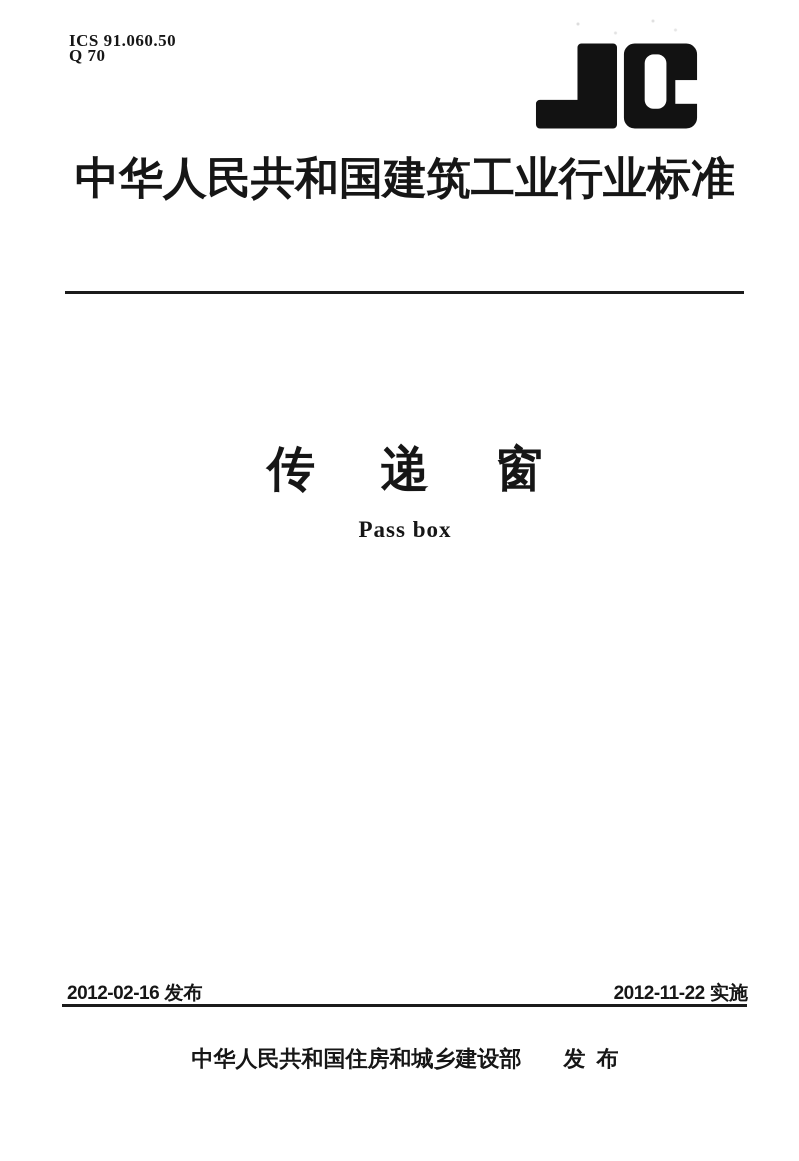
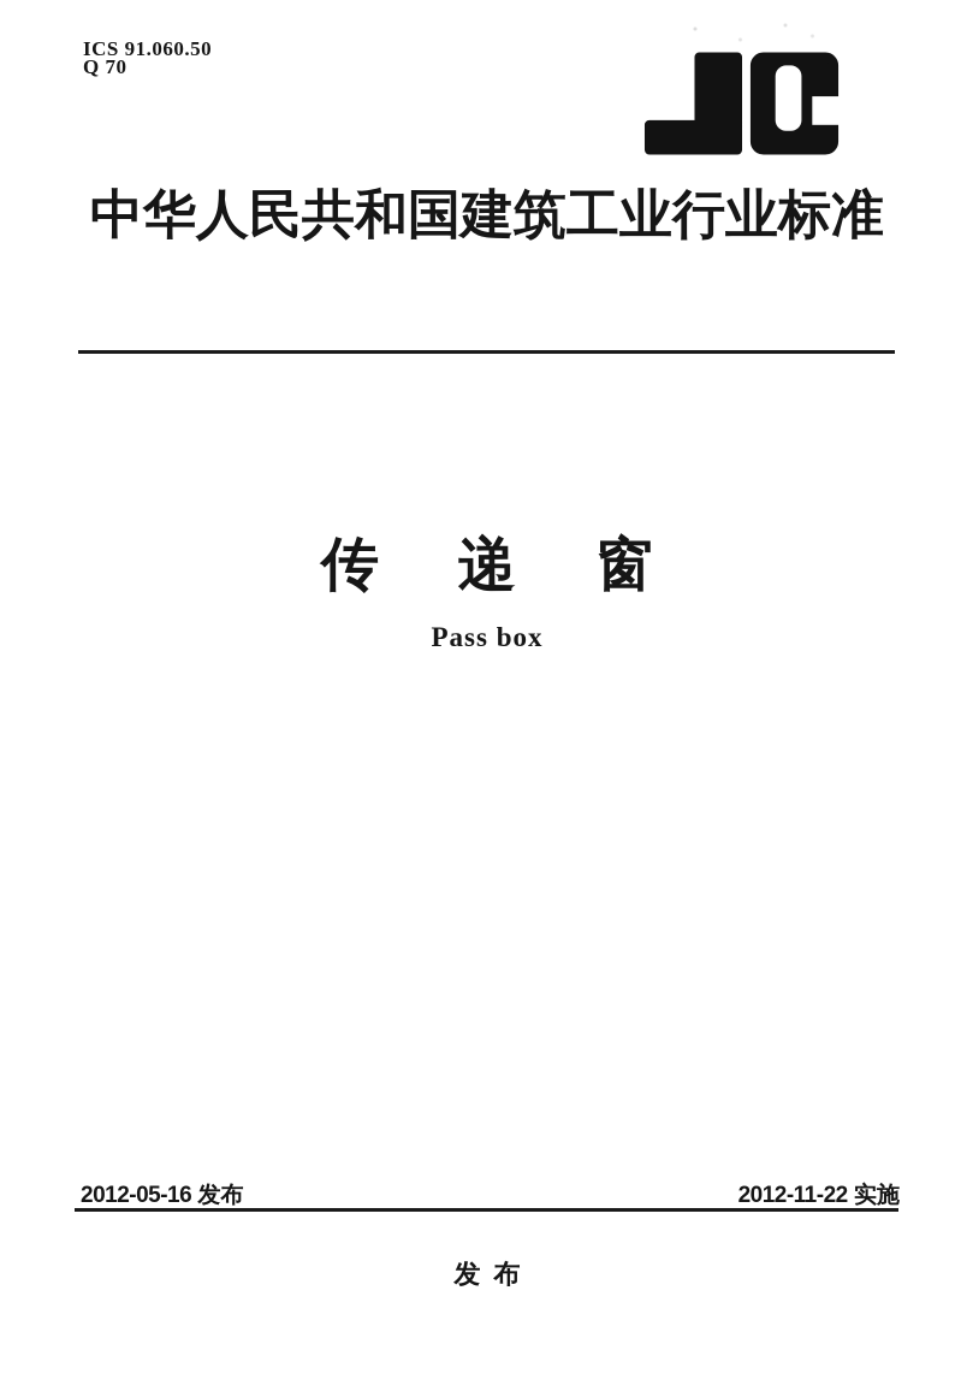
  ICS 91.060.50
  Q 70
  中华人民共和国建筑工业行业标准
  传递窗
  Pass box
- 2012-02-16 发布
+ 2012-05-16 发布
  2012-11-22 实施
- 中华人民共和国住房和城乡建设部
  发布
